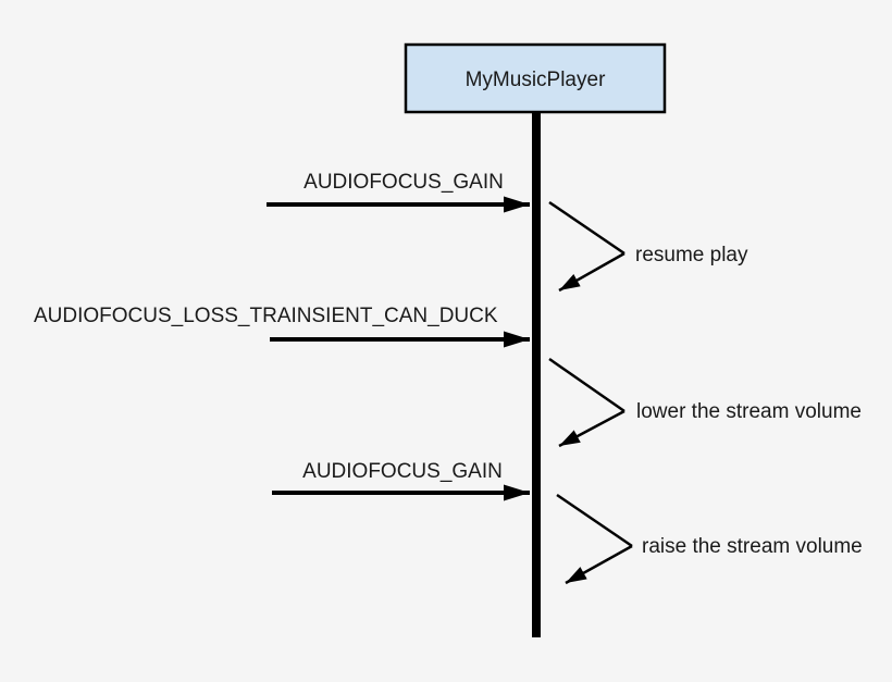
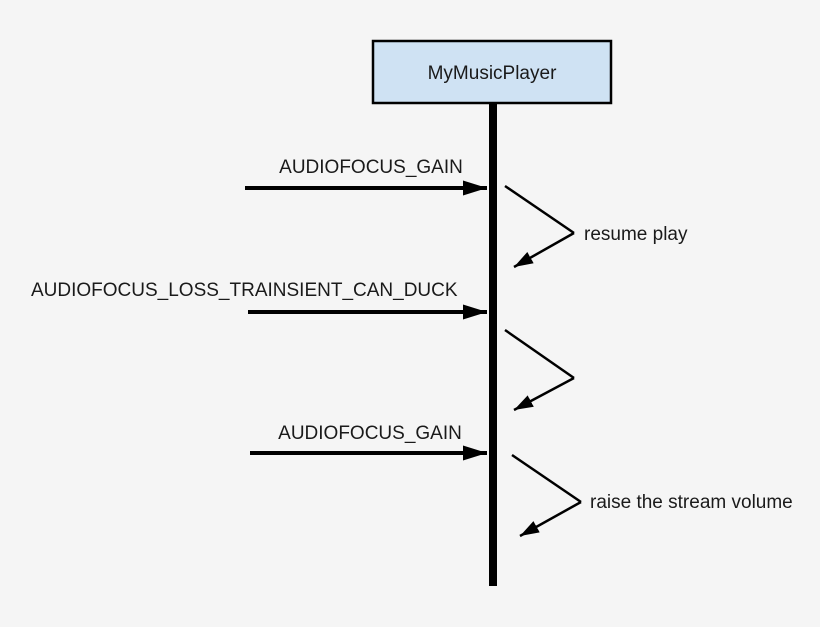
  MyMusicPlayer
  AUDIOFOCUS_GAIN
  resume play
  AUDIOFOCUS_LOSS_TRAINSIENT_CAN_DUCK
- lower the stream volume
  AUDIOFOCUS_GAIN
  raise the stream volume
